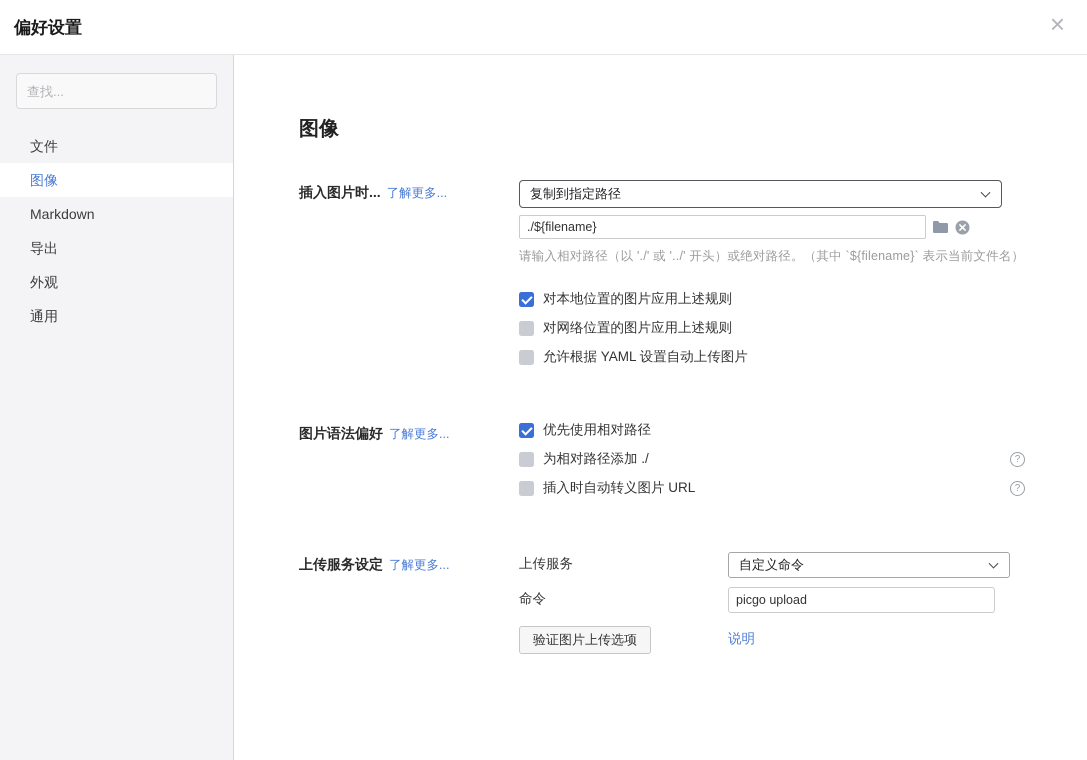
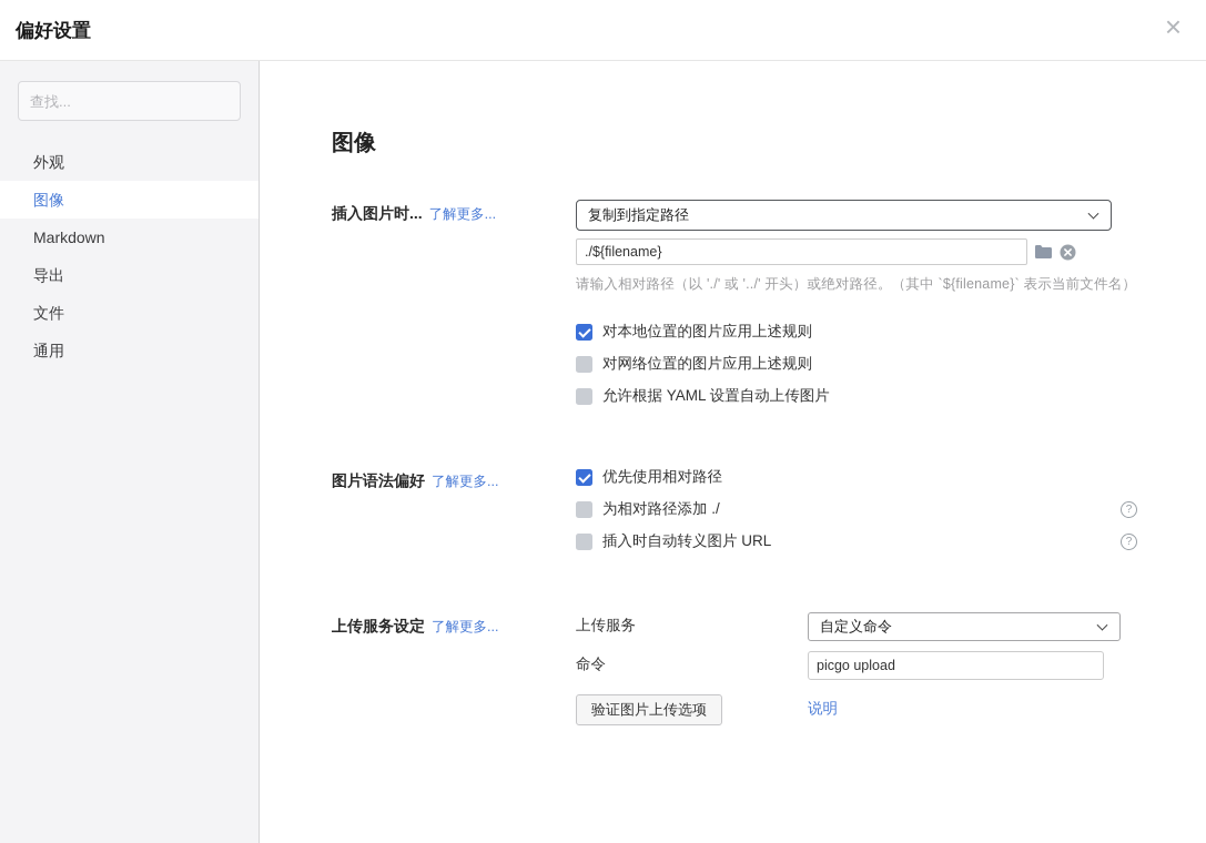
  偏好设置
  ×
  查找...
- 文件
+ 外观
  图像
  Markdown
  导出
- 外观
+ 文件
  通用
  图像
  插入图片时...
  了解更多...
  复制到指定路径
  ./${filename}
  请输入相对路径（以 './' 或 '../' 开头）或绝对路径。（其中 `${filename}` 表示当前文件名）
  对本地位置的图片应用上述规则
  对网络位置的图片应用上述规则
  允许根据 YAML 设置自动上传图片
  图片语法偏好
  了解更多...
  优先使用相对路径
  为相对路径添加 ./
  ?
  插入时自动转义图片 URL
  ?
  上传服务设定
  了解更多...
  上传服务
  自定义命令
  命令
  picgo upload
  验证图片上传选项
  说明
